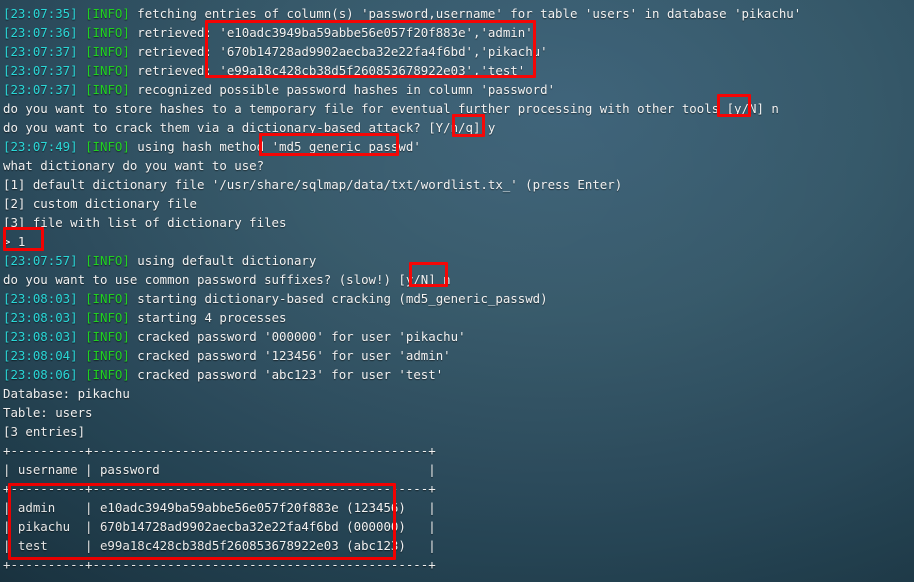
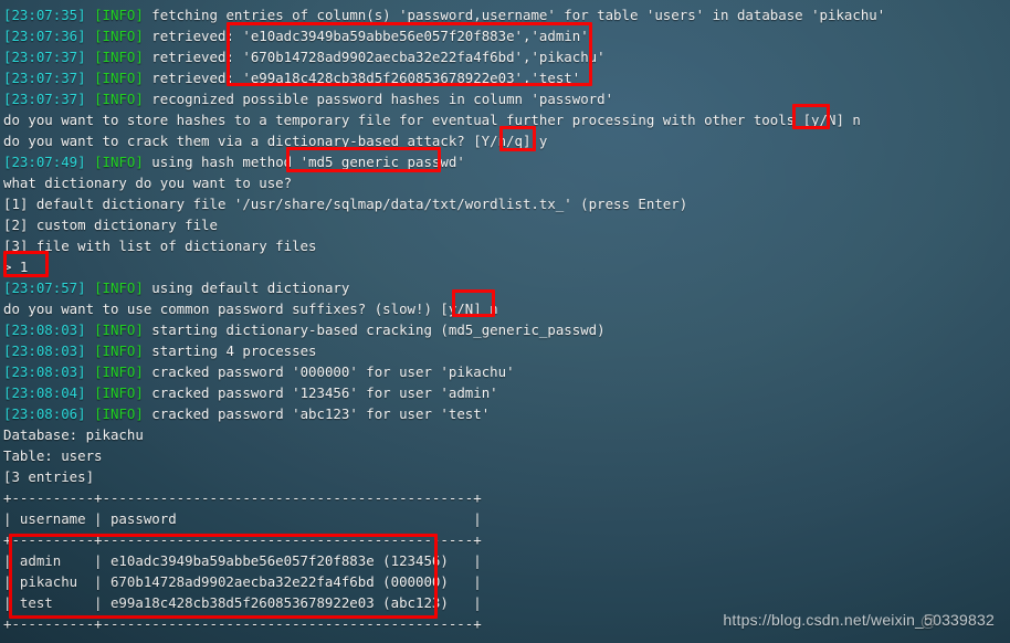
+ https://blog.csdn.net/weixin_50339832
+ @
